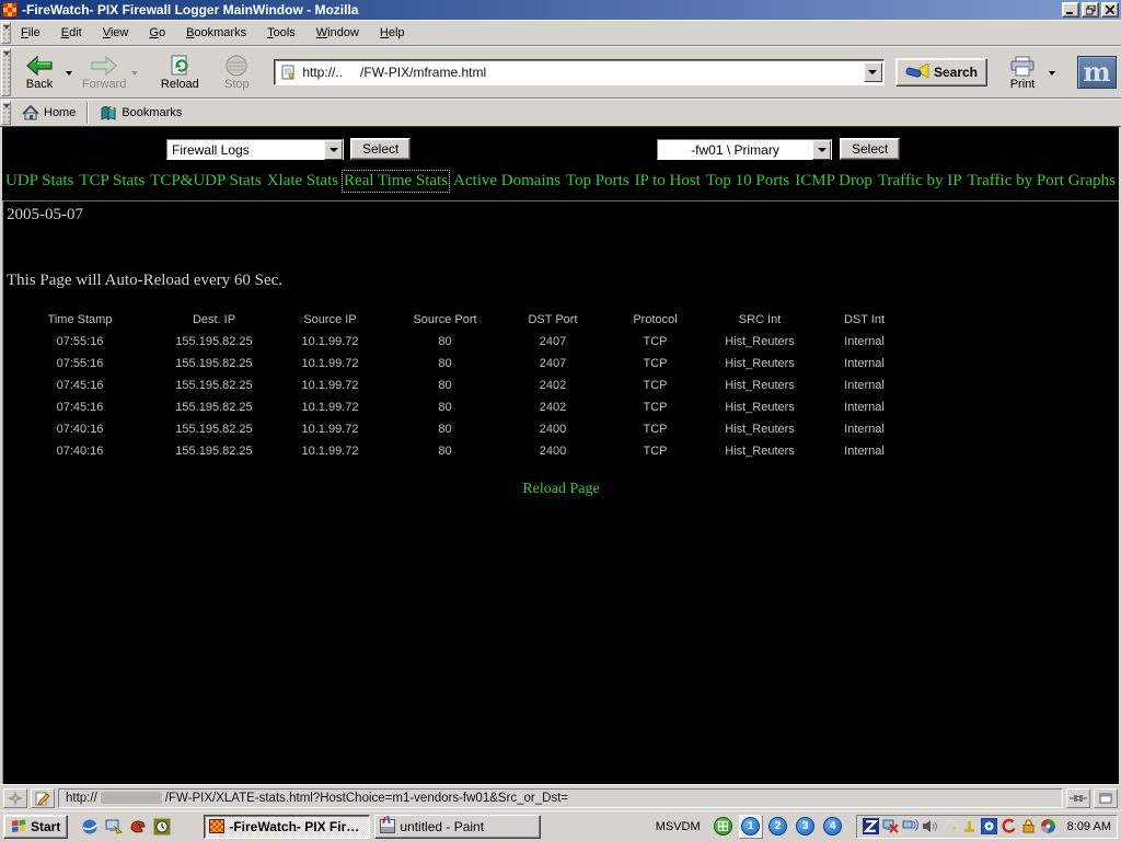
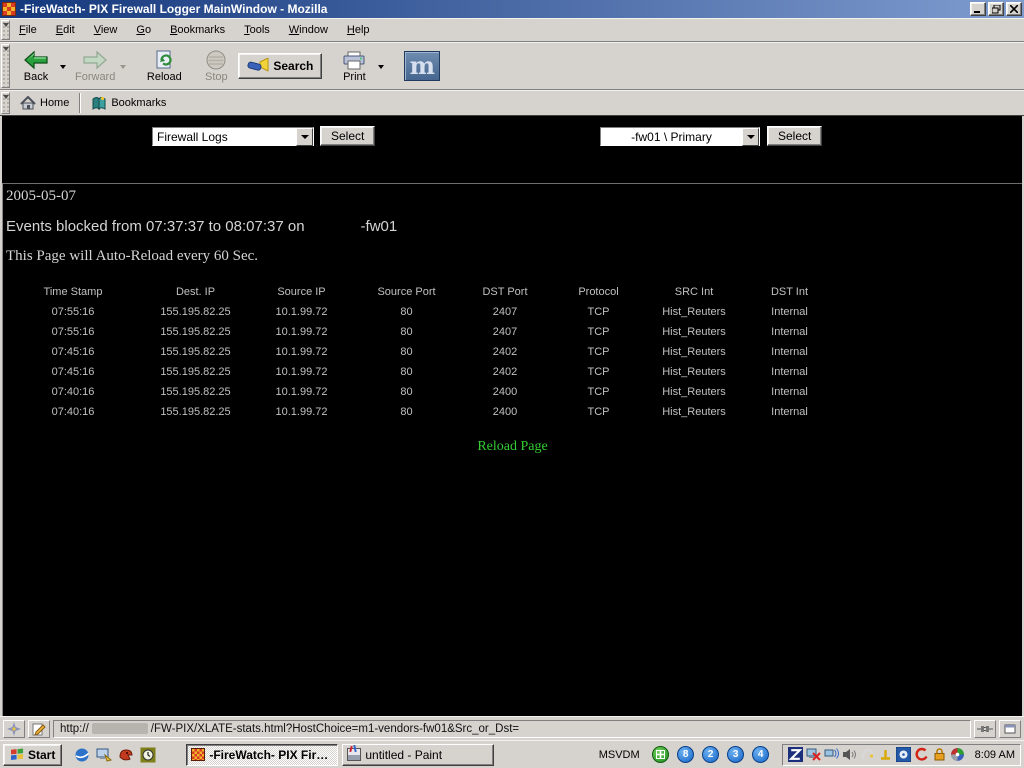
  -FireWatch- PIX Firewall Logger MainWindow - Mozilla
  File
  Edit
  View
  Go
  Bookmarks
  Tools
  Window
  Help
  Back
  Forward
  Reload
  Stop
- http://.. /FW-PIX/mframe.html
  Search
  Print
  m
  Home
  Bookmarks
  Firewall Logs
  Select
  -fw01 \ Primary
  Select
- UDP Stats
- TCP Stats
- TCP&UDP Stats
- Xlate Stats
- Real Time Stats
- Active Domains
- Top Ports
- IP to Host
- Top 10 Ports
- ICMP Drop
- Traffic by IP
- Traffic by Port Graphs
  2005-05-07
+ Events blocked from 07:37:37 to 08:07:37 on -fw01
  This Page will Auto-Reload every 60 Sec.
  Time Stamp	Dest. IP	Source IP	Source Port	DST Port	Protocol	SRC Int	DST Int
  07:55:16	155.195.82.25	10.1.99.72	80	2407	TCP	Hist_Reuters	Internal
  07:55:16	155.195.82.25	10.1.99.72	80	2407	TCP	Hist_Reuters	Internal
  07:45:16	155.195.82.25	10.1.99.72	80	2402	TCP	Hist_Reuters	Internal
  07:45:16	155.195.82.25	10.1.99.72	80	2402	TCP	Hist_Reuters	Internal
  07:40:16	155.195.82.25	10.1.99.72	80	2400	TCP	Hist_Reuters	Internal
  07:40:16	155.195.82.25	10.1.99.72	80	2400	TCP	Hist_Reuters	Internal
  Reload Page
  http://
  /FW-PIX/XLATE-stats.html?HostChoice=m1-vendors-fw01&Src_or_Dst=
  Start
  -FireWatch- PIX Firew
  untitled - Paint
  MSVDM
- 1
+ 8
  2
  3
  4
  8:09 AM
